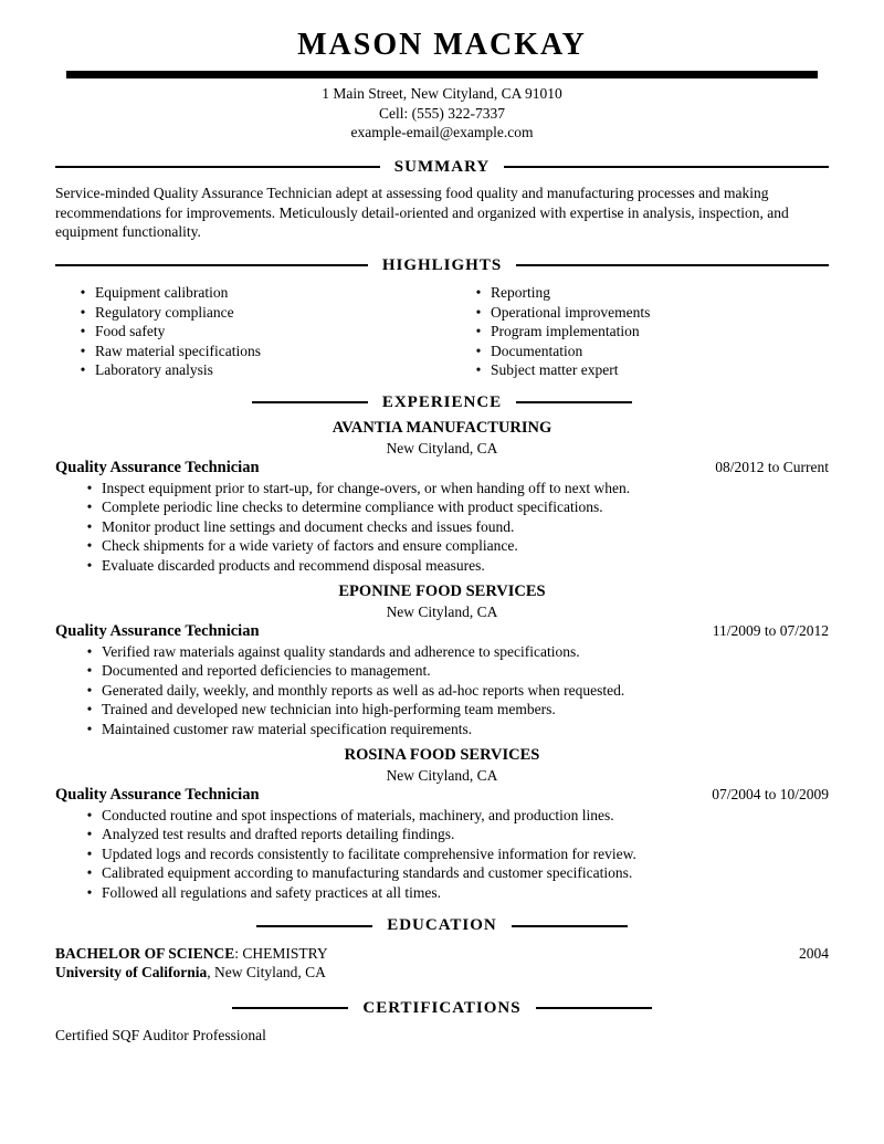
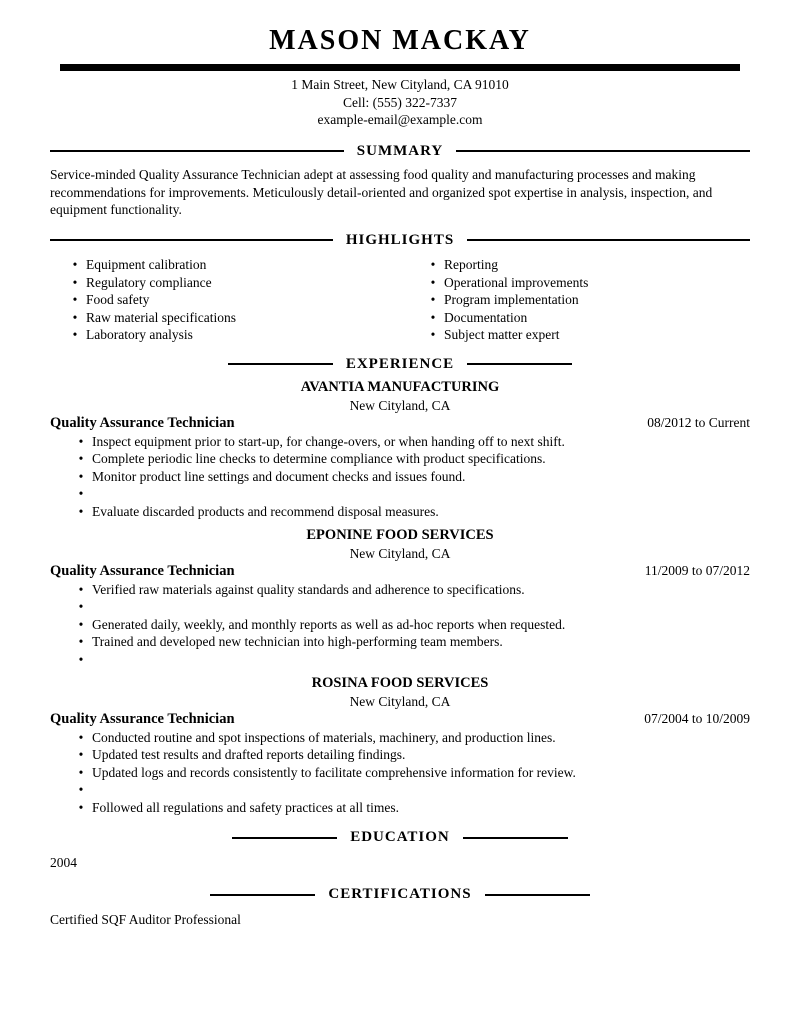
  MASON MACKAY
  1 Main Street, New Cityland, CA 91010
  Cell: (555) 322-7337
  example-email@example.com
  SUMMARY
- Service-minded Quality Assurance Technician adept at assessing food quality and manufacturing processes and making recommendations for improvements. Meticulously detail-oriented and organized with expertise in analysis, inspection, and equipment functionality.
+ Service-minded Quality Assurance Technician adept at assessing food quality and manufacturing processes and making recommendations for improvements. Meticulously detail-oriented and organized spot expertise in analysis, inspection, and equipment functionality.
  HIGHLIGHTS
  •
  Equipment calibration
  •
  Regulatory compliance
  •
  Food safety
  •
  Raw material specifications
  •
  Laboratory analysis
  •
  Reporting
  •
  Operational improvements
  •
  Program implementation
  •
  Documentation
  •
  Subject matter expert
  EXPERIENCE
  AVANTIA MANUFACTURING
  New Cityland, CA
  Quality Assurance Technician
  08/2012 to Current
  •
- Inspect equipment prior to start-up, for change-overs, or when handing off to next when.
+ Inspect equipment prior to start-up, for change-overs, or when handing off to next shift.
  •
  Complete periodic line checks to determine compliance with product specifications.
  •
  Monitor product line settings and document checks and issues found.
  •
- Check shipments for a wide variety of factors and ensure compliance.
  •
  Evaluate discarded products and recommend disposal measures.
  EPONINE FOOD SERVICES
  New Cityland, CA
  Quality Assurance Technician
  11/2009 to 07/2012
  •
  Verified raw materials against quality standards and adherence to specifications.
  •
- Documented and reported deficiencies to management.
  •
  Generated daily, weekly, and monthly reports as well as ad-hoc reports when requested.
  •
  Trained and developed new technician into high-performing team members.
  •
- Maintained customer raw material specification requirements.
  ROSINA FOOD SERVICES
  New Cityland, CA
  Quality Assurance Technician
  07/2004 to 10/2009
  •
  Conducted routine and spot inspections of materials, machinery, and production lines.
  •
- Analyzed test results and drafted reports detailing findings.
+ Updated test results and drafted reports detailing findings.
  •
  Updated logs and records consistently to facilitate comprehensive information for review.
  •
- Calibrated equipment according to manufacturing standards and customer specifications.
  •
  Followed all regulations and safety practices at all times.
  EDUCATION
- BACHELOR OF SCIENCE: CHEMISTRY
  2004
- University of California, New Cityland, CA
  CERTIFICATIONS
  Certified SQF Auditor Professional
